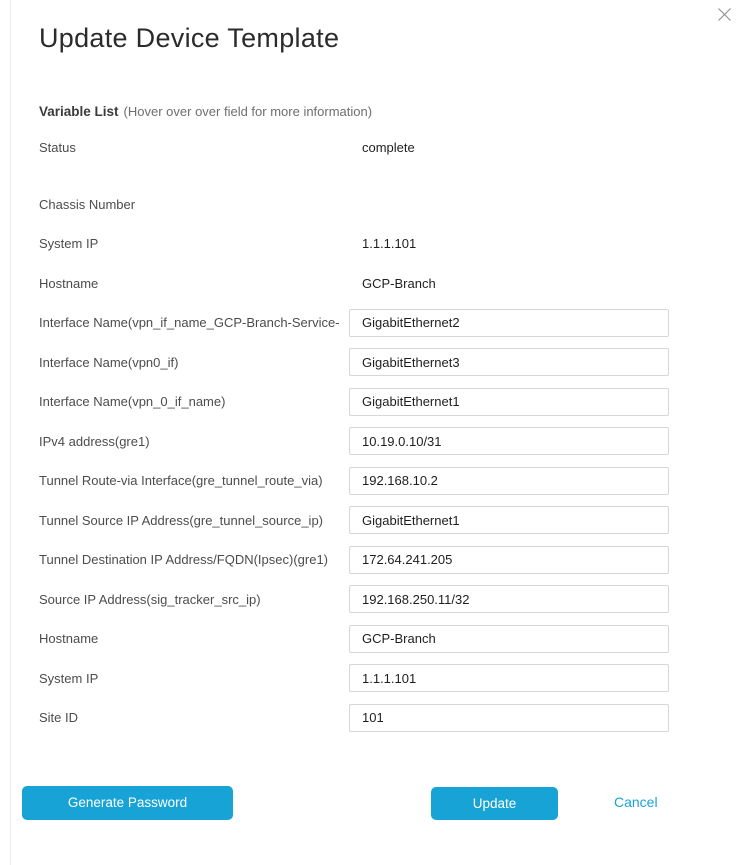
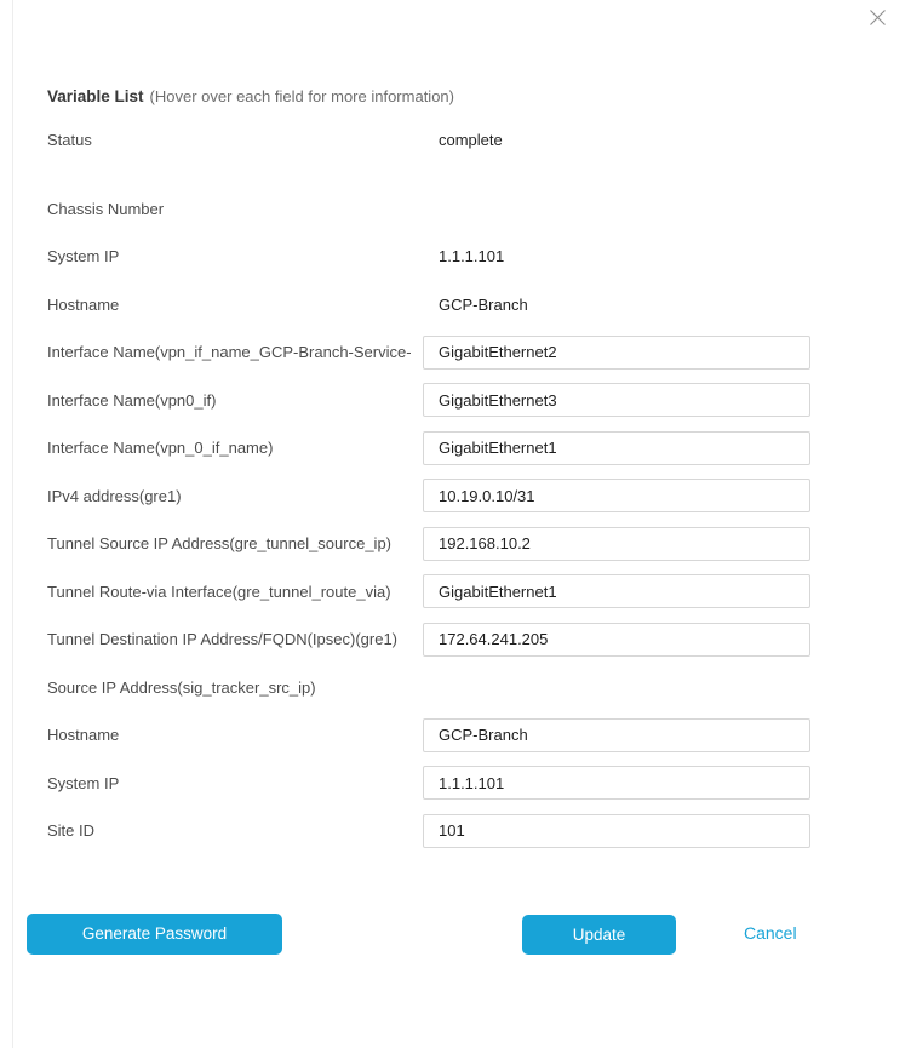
- Update Device Template
- Variable List (Hover over over field for more information)
+ Variable List (Hover over each field for more information)
  Status
  complete
  Chassis Number
  System IP
  1.1.1.101
  Hostname
  GCP-Branch
  Interface Name(vpn_if_name_GCP-Branch-Service-
  GigabitEthernet2
  Interface Name(vpn0_if)
  GigabitEthernet3
  Interface Name(vpn_0_if_name)
  GigabitEthernet1
  IPv4 address(gre1)
  10.19.0.10/31
- Tunnel Route-via Interface(gre_tunnel_route_via)
+ Tunnel Source IP Address(gre_tunnel_source_ip)
  192.168.10.2
- Tunnel Source IP Address(gre_tunnel_source_ip)
+ Tunnel Route-via Interface(gre_tunnel_route_via)
  GigabitEthernet1
  Tunnel Destination IP Address/FQDN(Ipsec)(gre1)
  172.64.241.205
  Source IP Address(sig_tracker_src_ip)
- 192.168.250.11/32
  Hostname
  GCP-Branch
  System IP
  1.1.1.101
  Site ID
  101
  Generate Password
  Update
  Cancel
